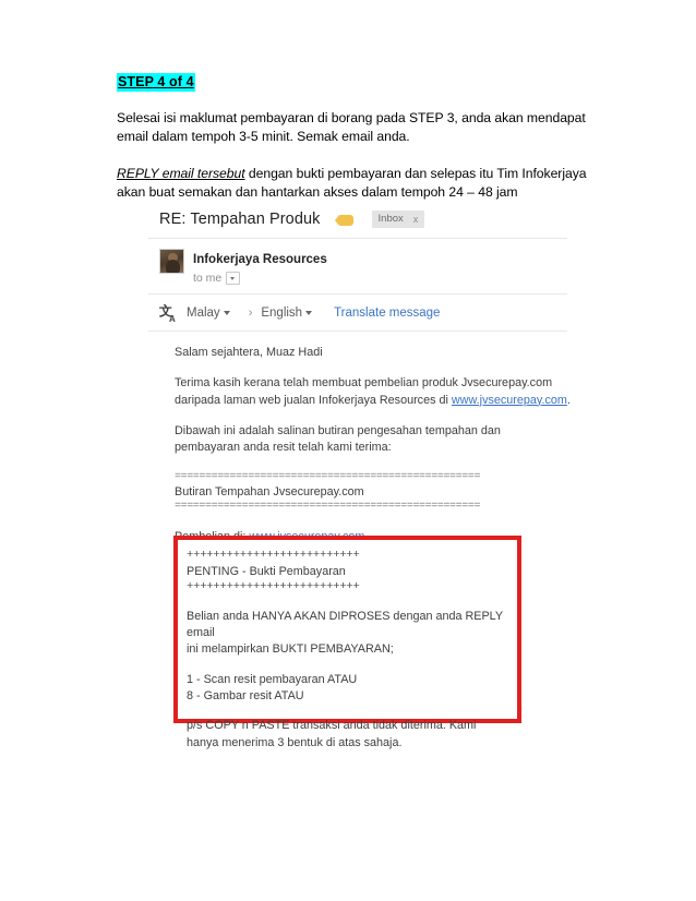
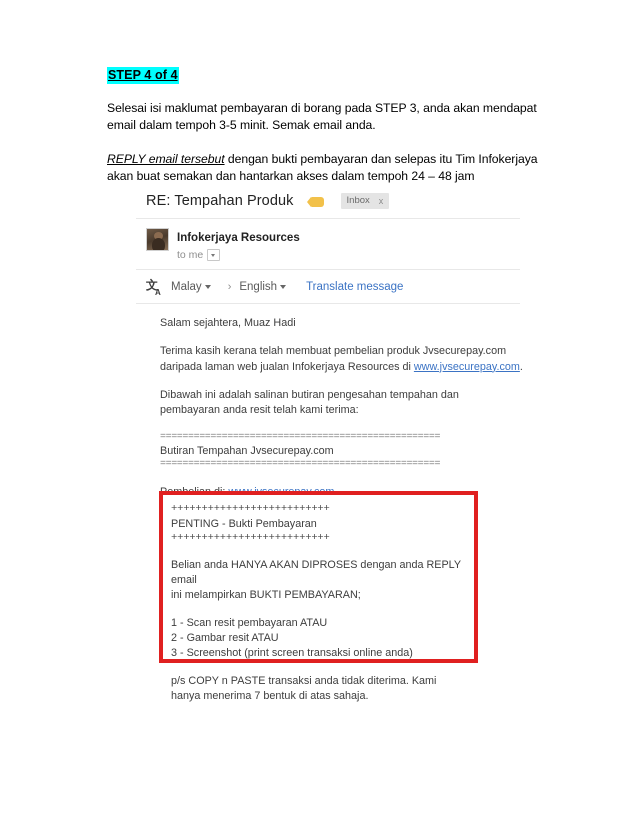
  STEP 4 of 4
  Selesai isi maklumat pembayaran di borang pada STEP 3, anda akan mendapat email dalam tempoh 3-5 minit. Semak email anda.
  REPLY email tersebut dengan bukti pembayaran dan selepas itu Tim Infokerjaya akan buat semakan dan hantarkan akses dalam tempoh 24 – 48 jam
  RE: Tempahan Produk
  Inbox
  x
  Infokerjaya Resources
  to me
  文
  A
  Malay
  ›
  English
  Translate message
  Salam sejahtera, Muaz Hadi
  Terima kasih kerana telah membuat pembelian produk Jvsecurepay.com
  daripada laman web jualan Infokerjaya Resources di www.jvsecurepay.com.
  Dibawah ini adalah salinan butiran pengesahan tempahan dan
  pembayaran anda resit telah kami terima:
  ==================================================
  Butiran Tempahan Jvsecurepay.com
  ==================================================
  ++++++++++++++++++++++++++
  PENTING - Bukti Pembayaran
  ++++++++++++++++++++++++++
  Belian anda HANYA AKAN DIPROSES dengan anda REPLY email
  ini melampirkan BUKTI PEMBAYARAN;
  1 - Scan resit pembayaran ATAU
- 8 - Gambar resit ATAU
+ 2 - Gambar resit ATAU
+ 3 - Screenshot (print screen transaksi online anda)
  p/s COPY n PASTE transaksi anda tidak diterima. Kami
- hanya menerima 3 bentuk di atas sahaja.
+ hanya menerima 7 bentuk di atas sahaja.
